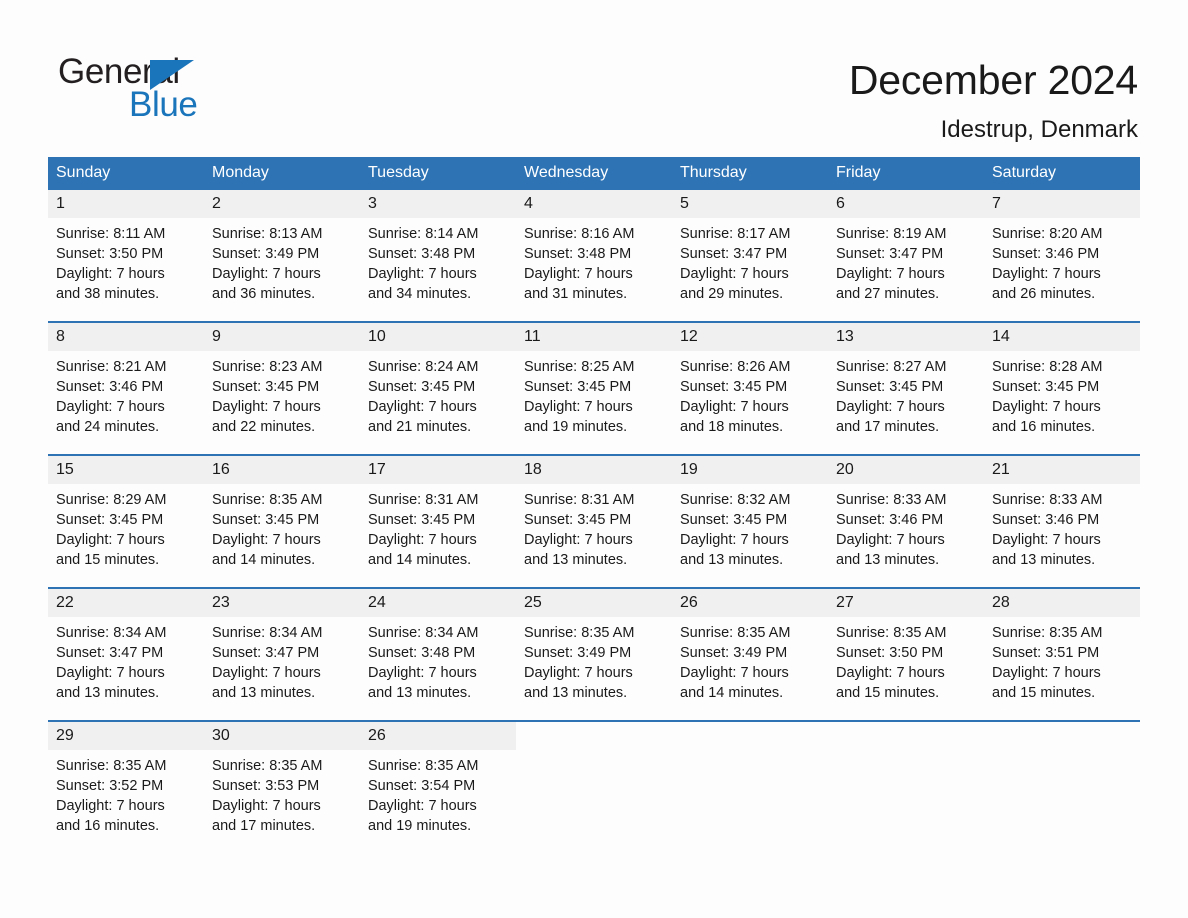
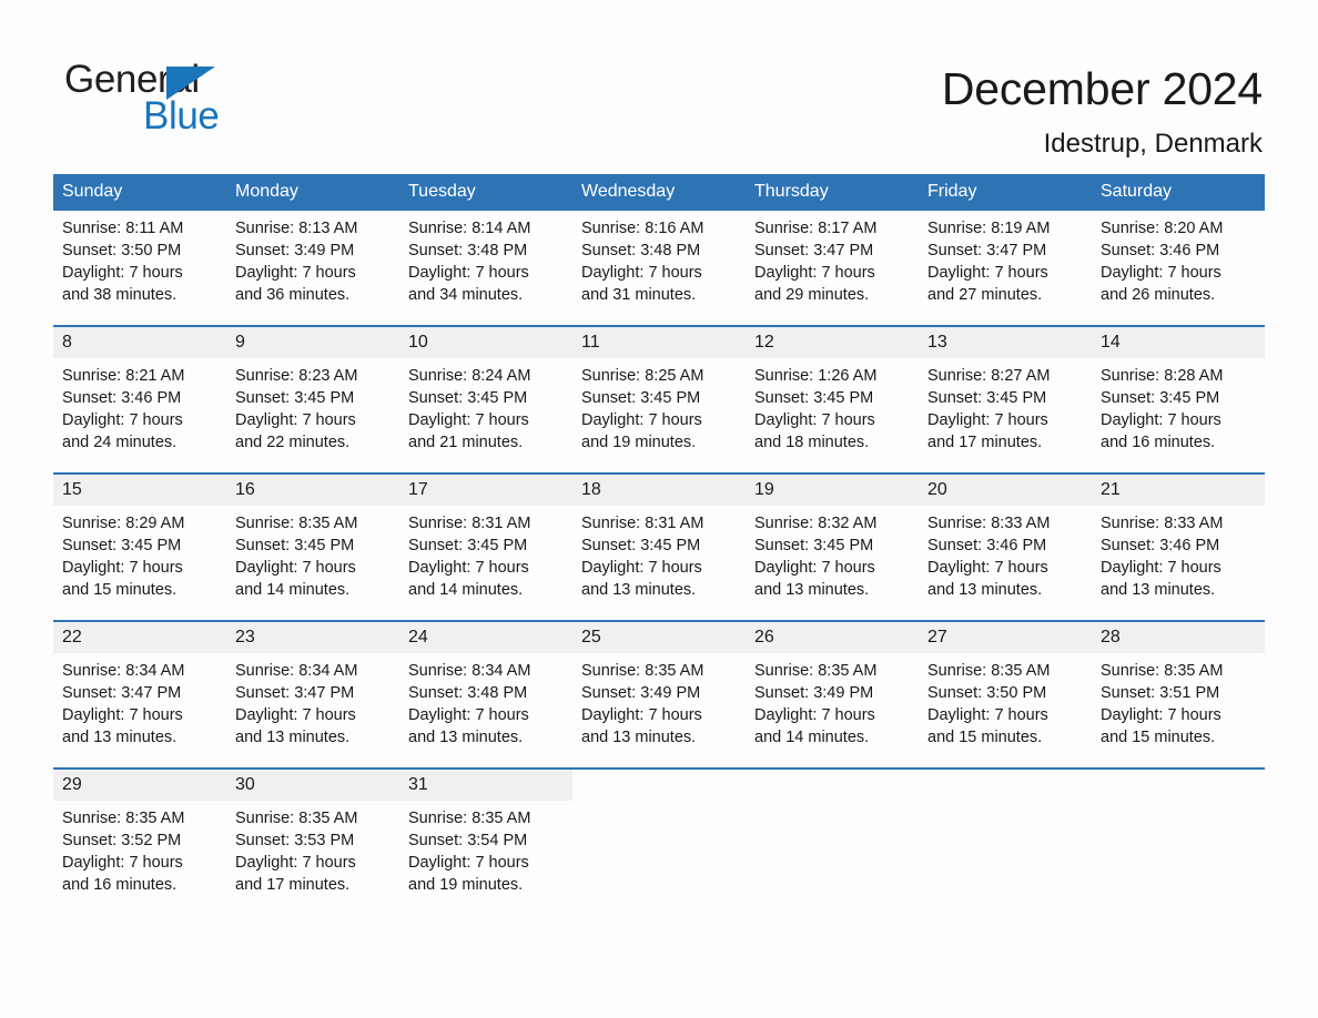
  General
  Blue
  December 2024
  Idestrup, Denmark
  Sunday	Monday	Tuesday	Wednesday	Thursday	Friday	Saturday
- 1	2	3	4	5	6	7
  Sunrise: 8:11 AM Sunset: 3:50 PM Daylight: 7 hours and 38 minutes.	Sunrise: 8:13 AM Sunset: 3:49 PM Daylight: 7 hours and 36 minutes.	Sunrise: 8:14 AM Sunset: 3:48 PM Daylight: 7 hours and 34 minutes.	Sunrise: 8:16 AM Sunset: 3:48 PM Daylight: 7 hours and 31 minutes.	Sunrise: 8:17 AM Sunset: 3:47 PM Daylight: 7 hours and 29 minutes.	Sunrise: 8:19 AM Sunset: 3:47 PM Daylight: 7 hours and 27 minutes.	Sunrise: 8:20 AM Sunset: 3:46 PM Daylight: 7 hours and 26 minutes.
  8	9	10	11	12	13	14
- Sunrise: 8:21 AM Sunset: 3:46 PM Daylight: 7 hours and 24 minutes.	Sunrise: 8:23 AM Sunset: 3:45 PM Daylight: 7 hours and 22 minutes.	Sunrise: 8:24 AM Sunset: 3:45 PM Daylight: 7 hours and 21 minutes.	Sunrise: 8:25 AM Sunset: 3:45 PM Daylight: 7 hours and 19 minutes.	Sunrise: 8:26 AM Sunset: 3:45 PM Daylight: 7 hours and 18 minutes.	Sunrise: 8:27 AM Sunset: 3:45 PM Daylight: 7 hours and 17 minutes.	Sunrise: 8:28 AM Sunset: 3:45 PM Daylight: 7 hours and 16 minutes.
+ Sunrise: 8:21 AM Sunset: 3:46 PM Daylight: 7 hours and 24 minutes.	Sunrise: 8:23 AM Sunset: 3:45 PM Daylight: 7 hours and 22 minutes.	Sunrise: 8:24 AM Sunset: 3:45 PM Daylight: 7 hours and 21 minutes.	Sunrise: 8:25 AM Sunset: 3:45 PM Daylight: 7 hours and 19 minutes.	Sunrise: 1:26 AM Sunset: 3:45 PM Daylight: 7 hours and 18 minutes.	Sunrise: 8:27 AM Sunset: 3:45 PM Daylight: 7 hours and 17 minutes.	Sunrise: 8:28 AM Sunset: 3:45 PM Daylight: 7 hours and 16 minutes.
  15	16	17	18	19	20	21
  Sunrise: 8:29 AM Sunset: 3:45 PM Daylight: 7 hours and 15 minutes.	Sunrise: 8:35 AM Sunset: 3:45 PM Daylight: 7 hours and 14 minutes.	Sunrise: 8:31 AM Sunset: 3:45 PM Daylight: 7 hours and 14 minutes.	Sunrise: 8:31 AM Sunset: 3:45 PM Daylight: 7 hours and 13 minutes.	Sunrise: 8:32 AM Sunset: 3:45 PM Daylight: 7 hours and 13 minutes.	Sunrise: 8:33 AM Sunset: 3:46 PM Daylight: 7 hours and 13 minutes.	Sunrise: 8:33 AM Sunset: 3:46 PM Daylight: 7 hours and 13 minutes.
  22	23	24	25	26	27	28
  Sunrise: 8:34 AM Sunset: 3:47 PM Daylight: 7 hours and 13 minutes.	Sunrise: 8:34 AM Sunset: 3:47 PM Daylight: 7 hours and 13 minutes.	Sunrise: 8:34 AM Sunset: 3:48 PM Daylight: 7 hours and 13 minutes.	Sunrise: 8:35 AM Sunset: 3:49 PM Daylight: 7 hours and 13 minutes.	Sunrise: 8:35 AM Sunset: 3:49 PM Daylight: 7 hours and 14 minutes.	Sunrise: 8:35 AM Sunset: 3:50 PM Daylight: 7 hours and 15 minutes.	Sunrise: 8:35 AM Sunset: 3:51 PM Daylight: 7 hours and 15 minutes.
- 29	30	26
+ 29	30	31
  Sunrise: 8:35 AM Sunset: 3:52 PM Daylight: 7 hours and 16 minutes.	Sunrise: 8:35 AM Sunset: 3:53 PM Daylight: 7 hours and 17 minutes.	Sunrise: 8:35 AM Sunset: 3:54 PM Daylight: 7 hours and 19 minutes.
